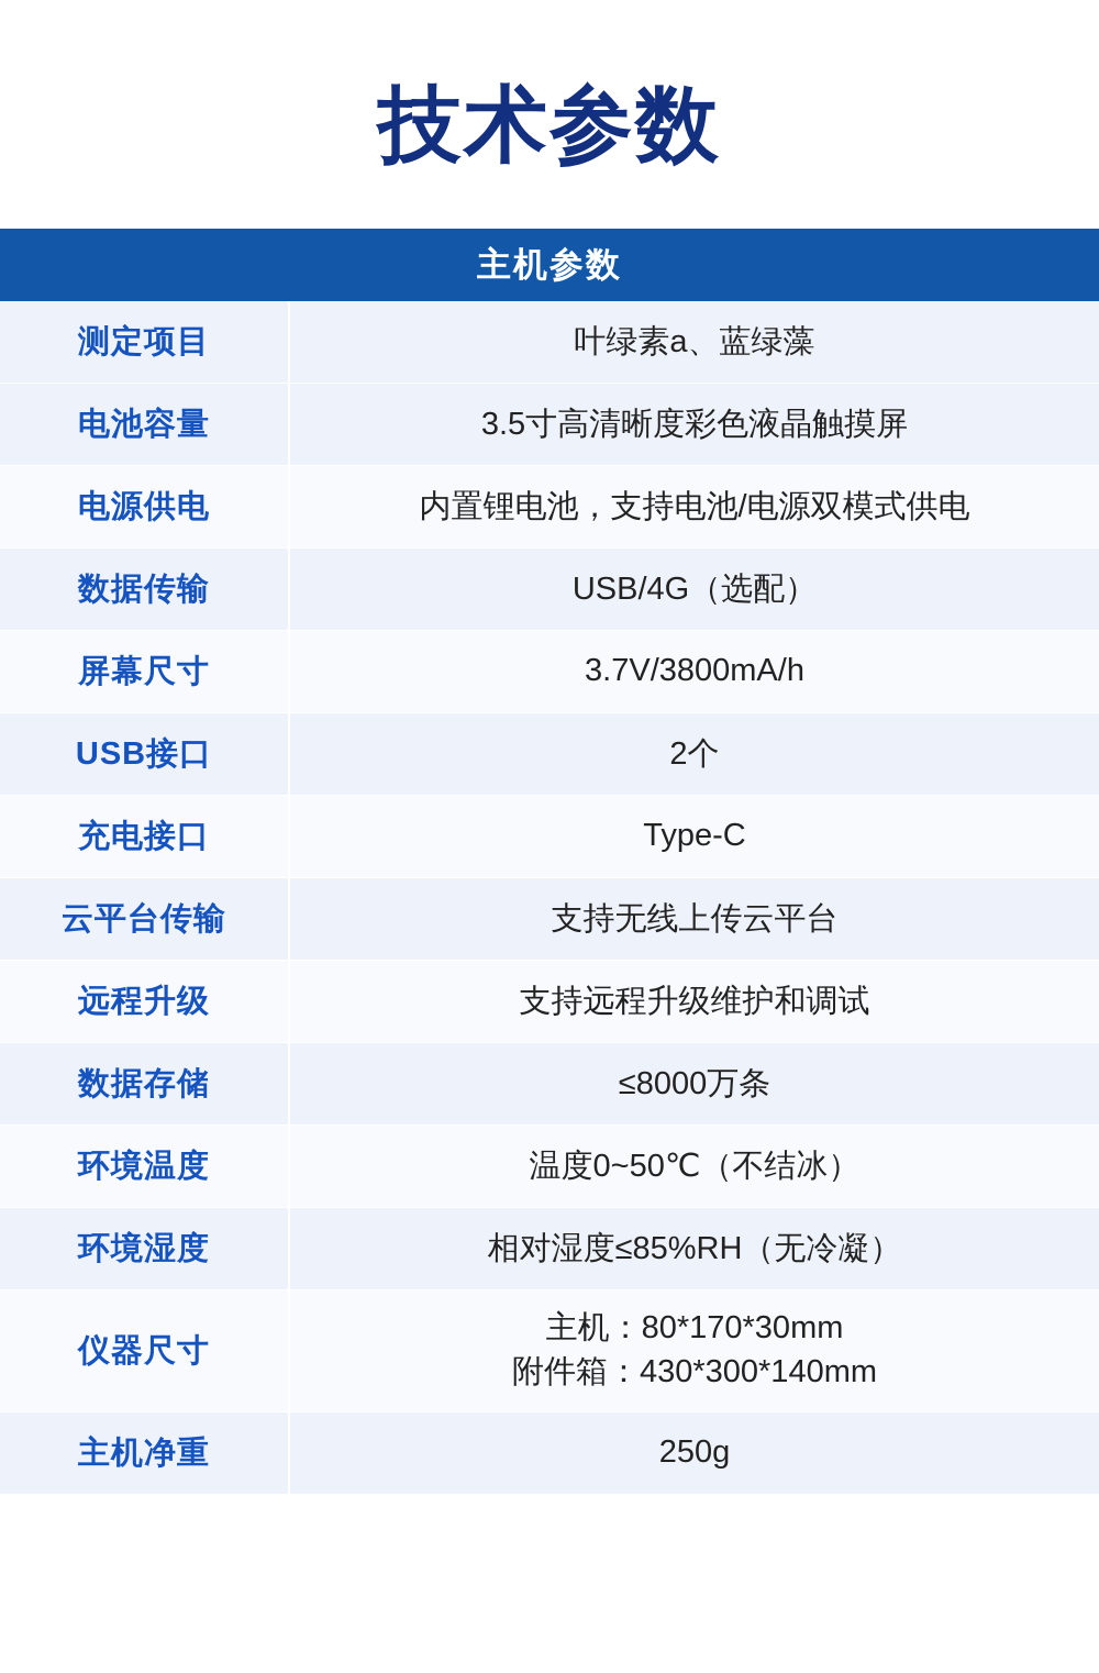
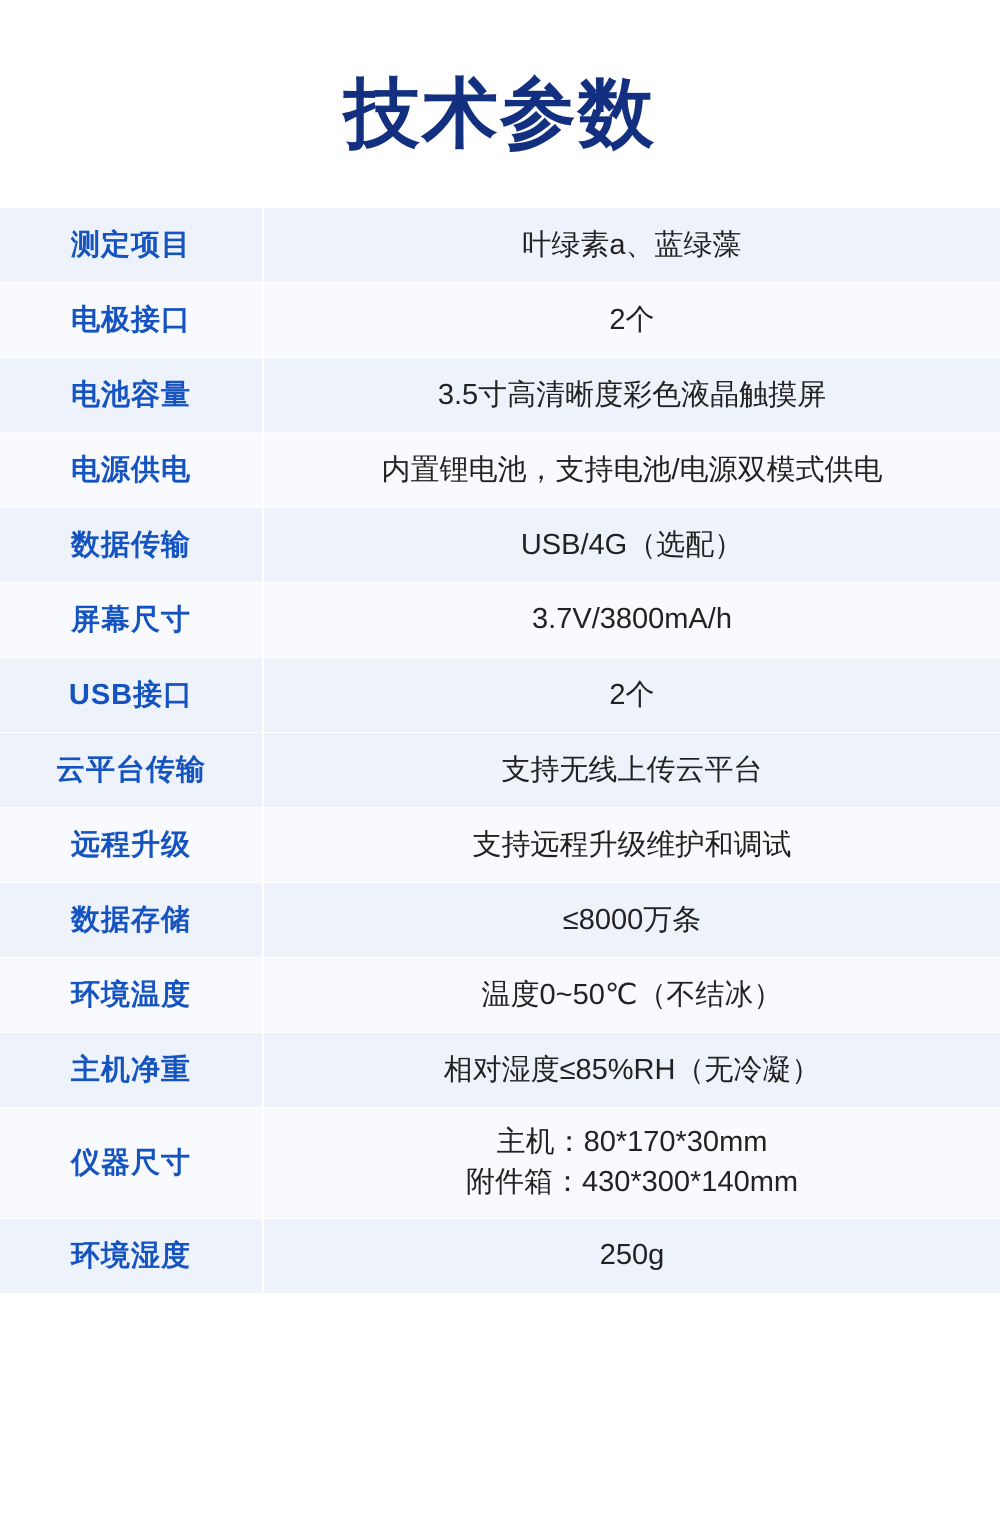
  技术参数
- 主机参数
  测定项目	叶绿素a、蓝绿藻
+ 电极接口	2个
  电池容量	3.5寸高清晰度彩色液晶触摸屏
  电源供电	内置锂电池，支持电池/电源双模式供电
  数据传输	USB/4G（选配）
  屏幕尺寸	3.7V/3800mA/h
  USB接口	2个
- 充电接口	Type-C
  云平台传输	支持无线上传云平台
  远程升级	支持远程升级维护和调试
  数据存储	≤8000万条
  环境温度	温度0~50℃（不结冰）
- 环境湿度	相对湿度≤85%RH（无冷凝）
+ 主机净重	相对湿度≤85%RH（无冷凝）
  仪器尺寸	主机：80*170*30mm 附件箱：430*300*140mm
- 主机净重	250g
+ 环境湿度	250g
